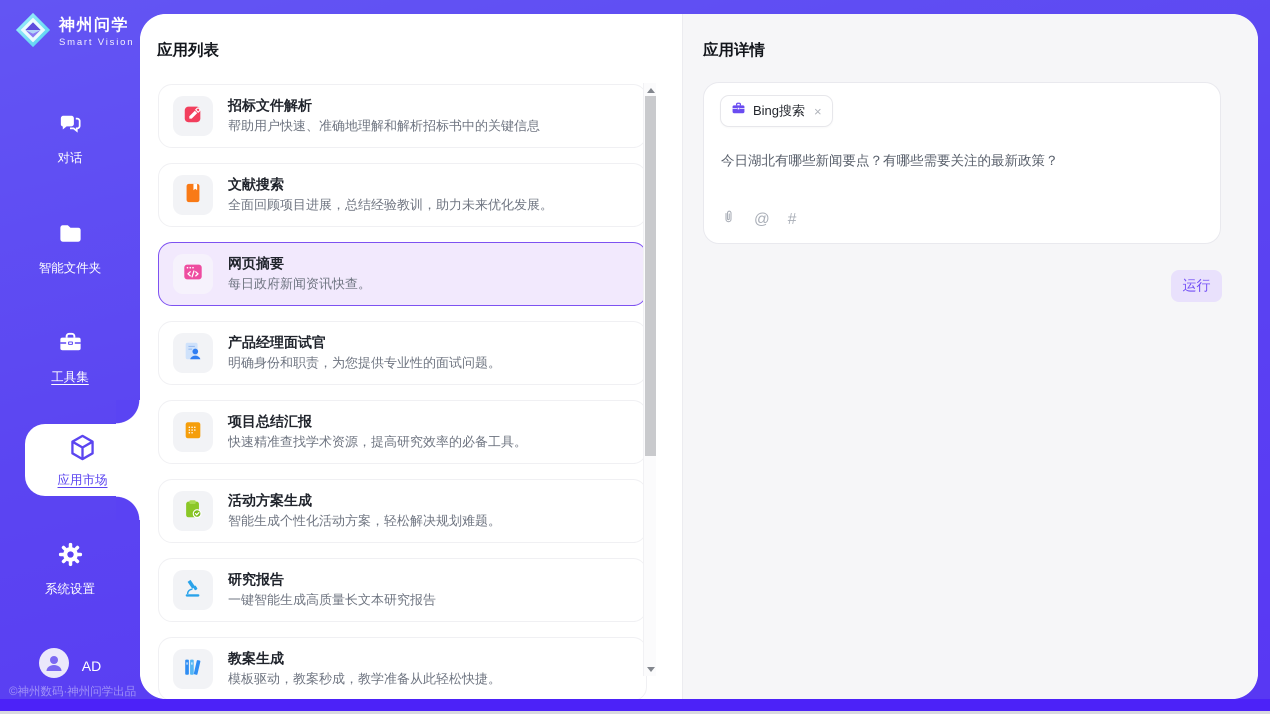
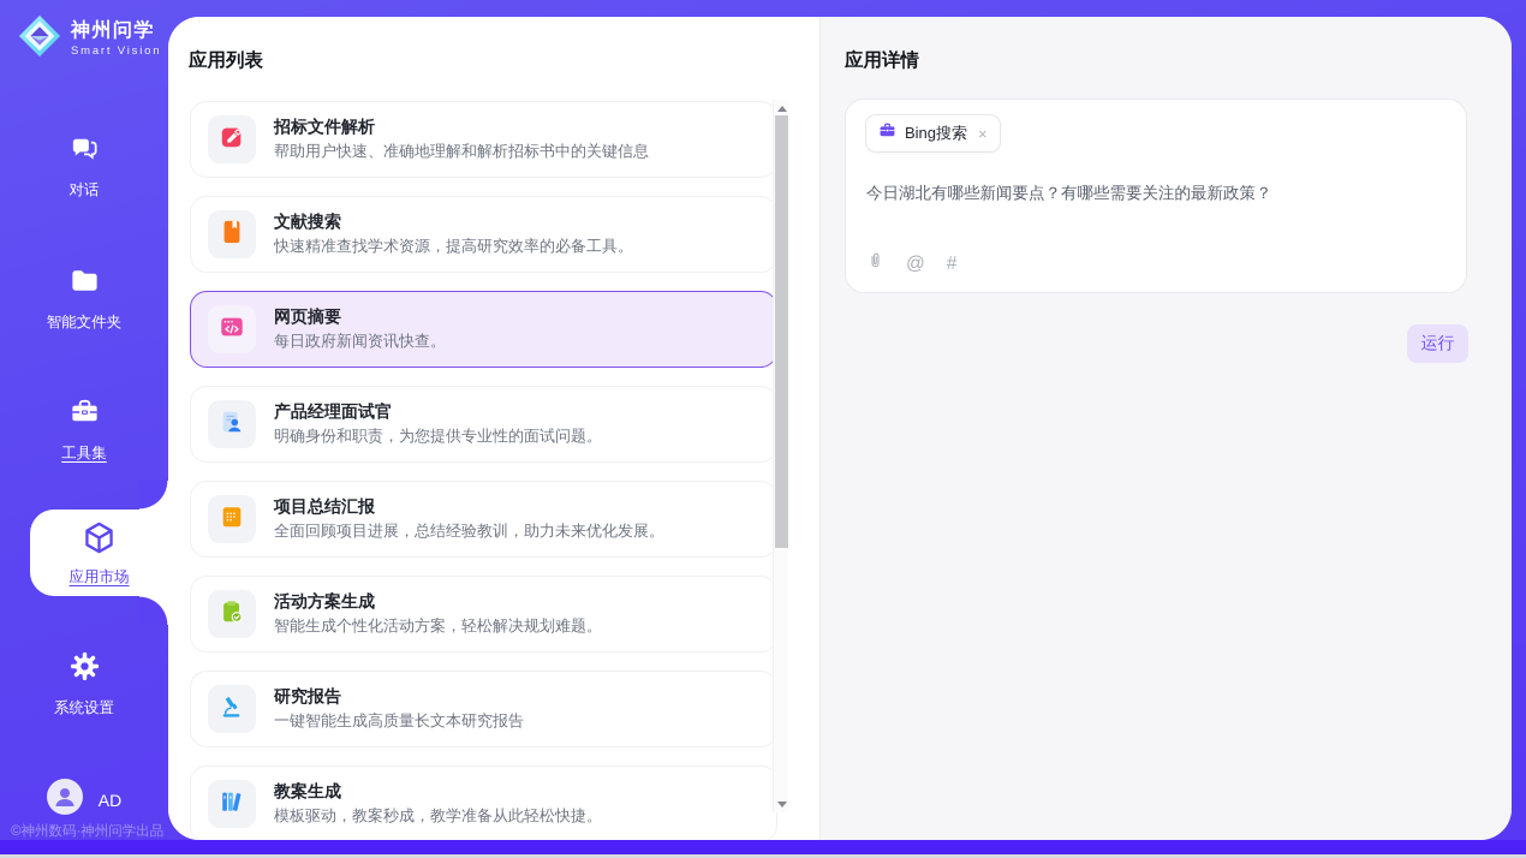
  神州问学
  Smart Vision
  对话
  智能文件夹
  工具集
  应用市场
  系统设置
  AD
  ©神州数码·神州问学出品
  应用列表
  招标文件解析
  帮助用户快速、准确地理解和解析招标书中的关键信息
  文献搜索
- 全面回顾项目进展，总结经验教训，助力未来优化发展。
+ 快速精准查找学术资源，提高研究效率的必备工具。
  网页摘要
  每日政府新闻资讯快查。
  产品经理面试官
  明确身份和职责，为您提供专业性的面试问题。
  项目总结汇报
- 快速精准查找学术资源，提高研究效率的必备工具。
+ 全面回顾项目进展，总结经验教训，助力未来优化发展。
  活动方案生成
  智能生成个性化活动方案，轻松解决规划难题。
  研究报告
  一键智能生成高质量长文本研究报告
  教案生成
  模板驱动，教案秒成，教学准备从此轻松快捷。
  应用详情
  Bing搜索
  ×
  今日湖北有哪些新闻要点？有哪些需要关注的最新政策？
  @
  #
  运行
